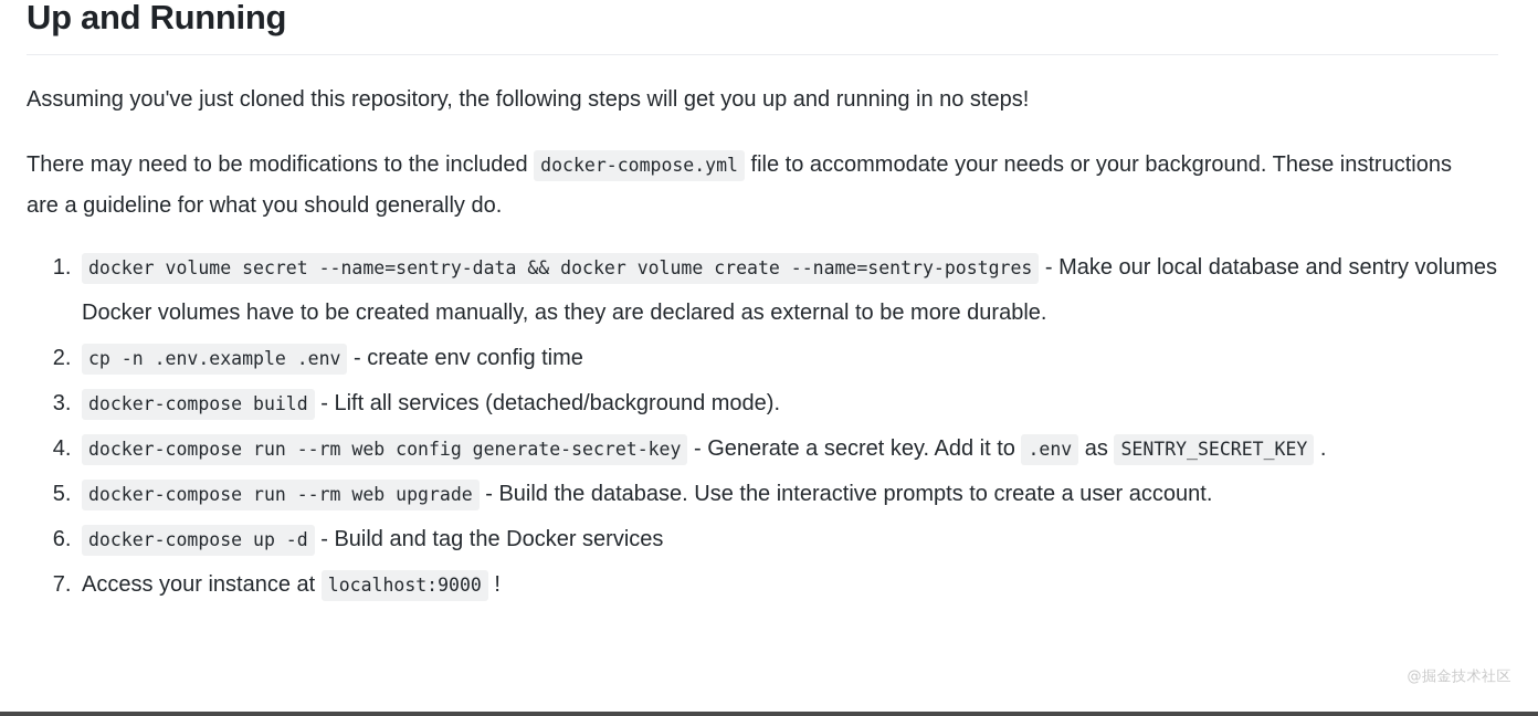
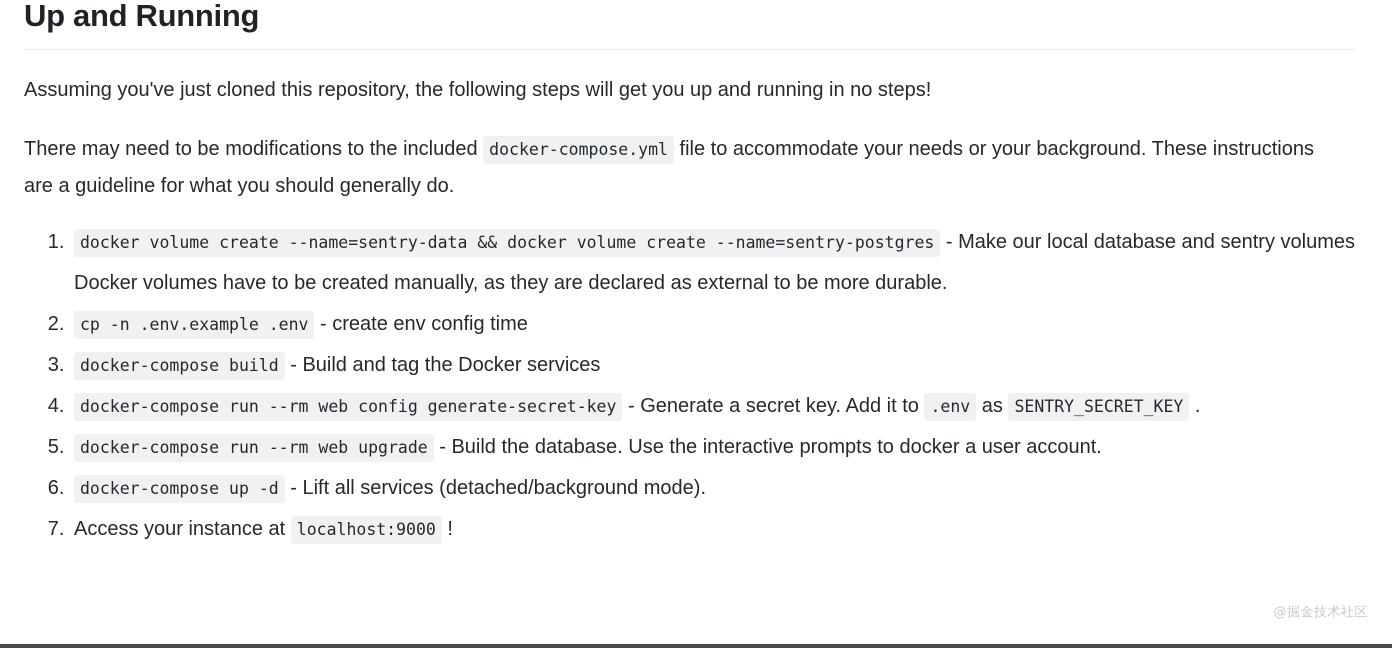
  Up and Running
  Assuming you've just cloned this repository, the following steps will get you up and running in no steps!
  There may need to be modifications to the included docker-compose.yml file to accommodate your needs or your background. These instructions are a guideline for what you should generally do.
- docker volume secret --name=sentry-data && docker volume create --name=sentry-postgres - Make our local database and sentry volumes Docker volumes have to be created manually, as they are declared as external to be more durable.
+ docker volume create --name=sentry-data && docker volume create --name=sentry-postgres - Make our local database and sentry volumes Docker volumes have to be created manually, as they are declared as external to be more durable.
  cp -n .env.example .env - create env config time
- docker-compose build - Lift all services (detached/background mode).
+ docker-compose build - Build and tag the Docker services
  docker-compose run --rm web config generate-secret-key - Generate a secret key. Add it to .env as SENTRY_SECRET_KEY .
- docker-compose run --rm web upgrade - Build the database. Use the interactive prompts to create a user account.
+ docker-compose run --rm web upgrade - Build the database. Use the interactive prompts to docker a user account.
- docker-compose up -d - Build and tag the Docker services
+ docker-compose up -d - Lift all services (detached/background mode).
  Access your instance at localhost:9000 !
  @掘金技术社区
